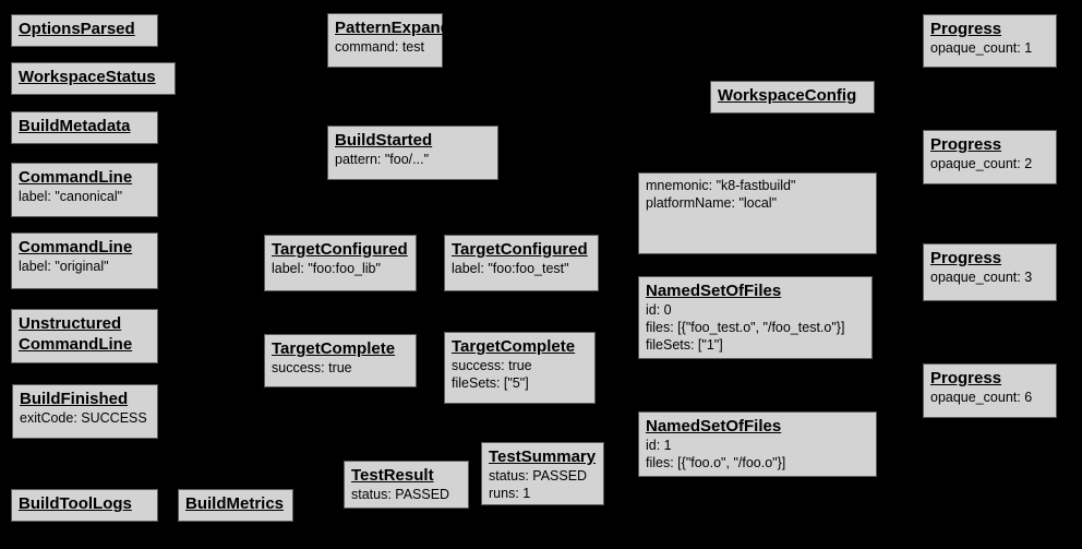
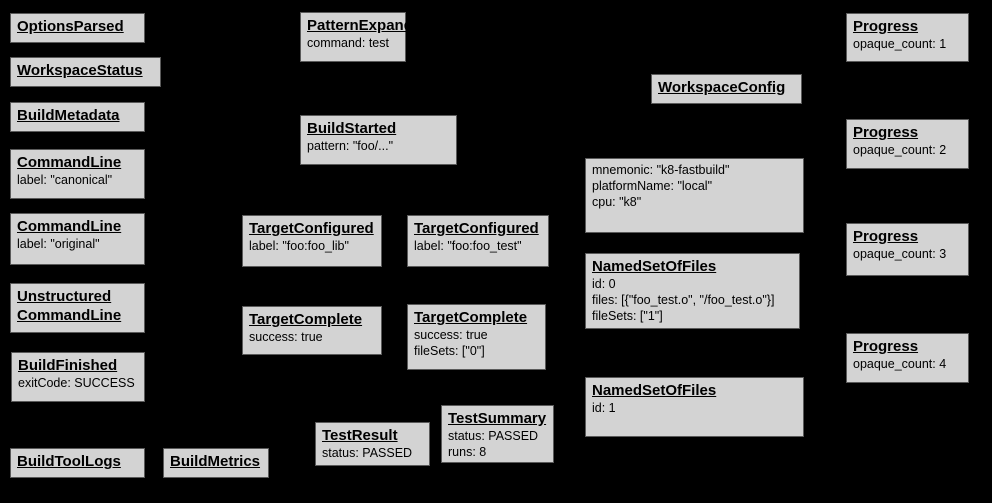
  OptionsParsed
  WorkspaceStatus
  BuildMetadata
  CommandLine
  label: "canonical"
  CommandLine
  label: "original"
  Unstructured
  CommandLine
  BuildFinished
  exitCode: SUCCESS
  BuildToolLogs
  BuildMetrics
  PatternExpanded
  command: test
  BuildStarted
  pattern: "foo/..."
  TargetConfigured
  label: "foo:foo_lib"
  TargetConfigured
  label: "foo:foo_test"
  TargetComplete
  success: true
  TargetComplete
  success: true
- fileSets: ["5"]
+ fileSets: ["0"]
  TestResult
  status: PASSED
  TestSummary
  status: PASSED
- runs: 1
+ runs: 8
  WorkspaceConfig
  mnemonic: "k8-fastbuild"
  platformName: "local"
+ cpu: "k8"
  NamedSetOfFiles
  id: 0
  files: [{"foo_test.o", "/foo_test.o"}]
  fileSets: ["1"]
  NamedSetOfFiles
  id: 1
- files: [{"foo.o", "/foo.o"}]
  Progress
  opaque_count: 1
  Progress
  opaque_count: 2
  Progress
  opaque_count: 3
  Progress
- opaque_count: 6
+ opaque_count: 4
